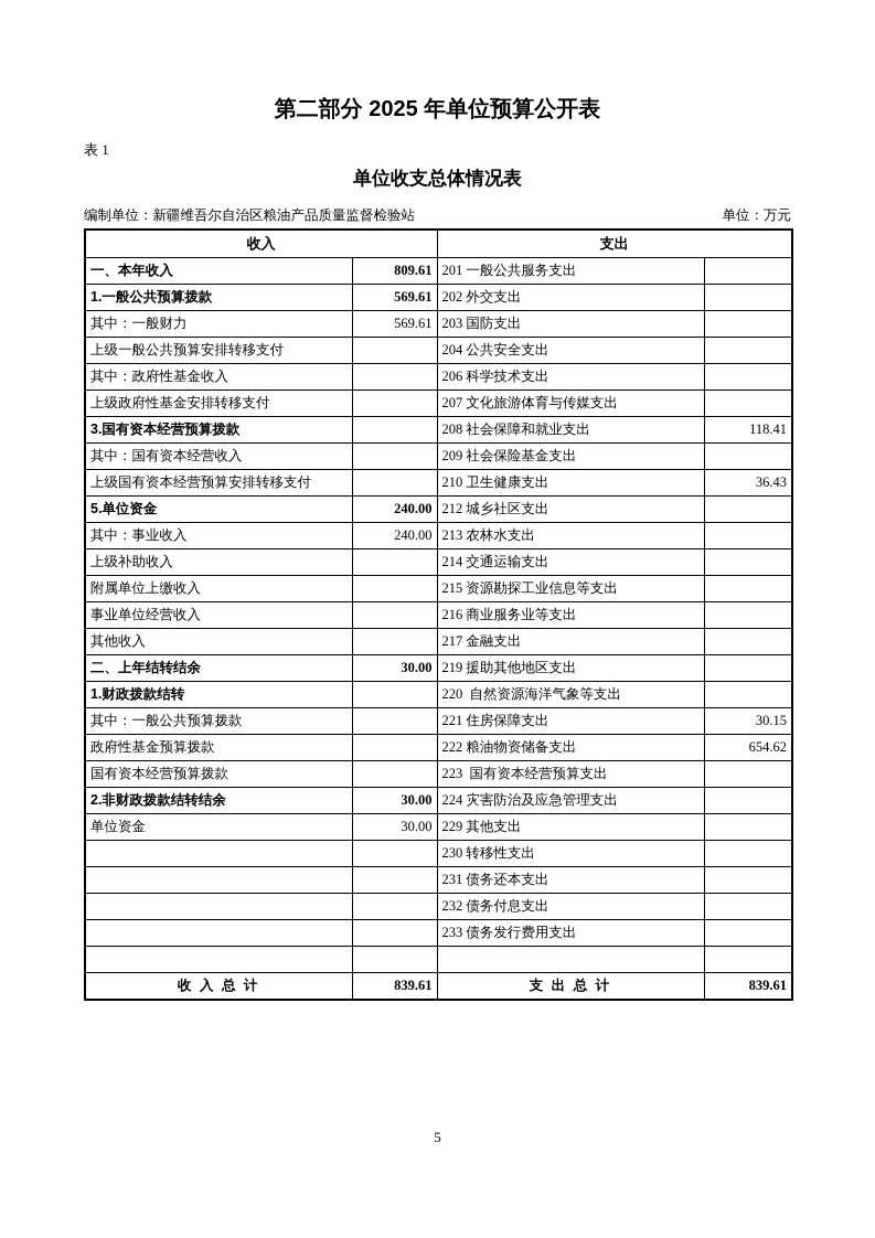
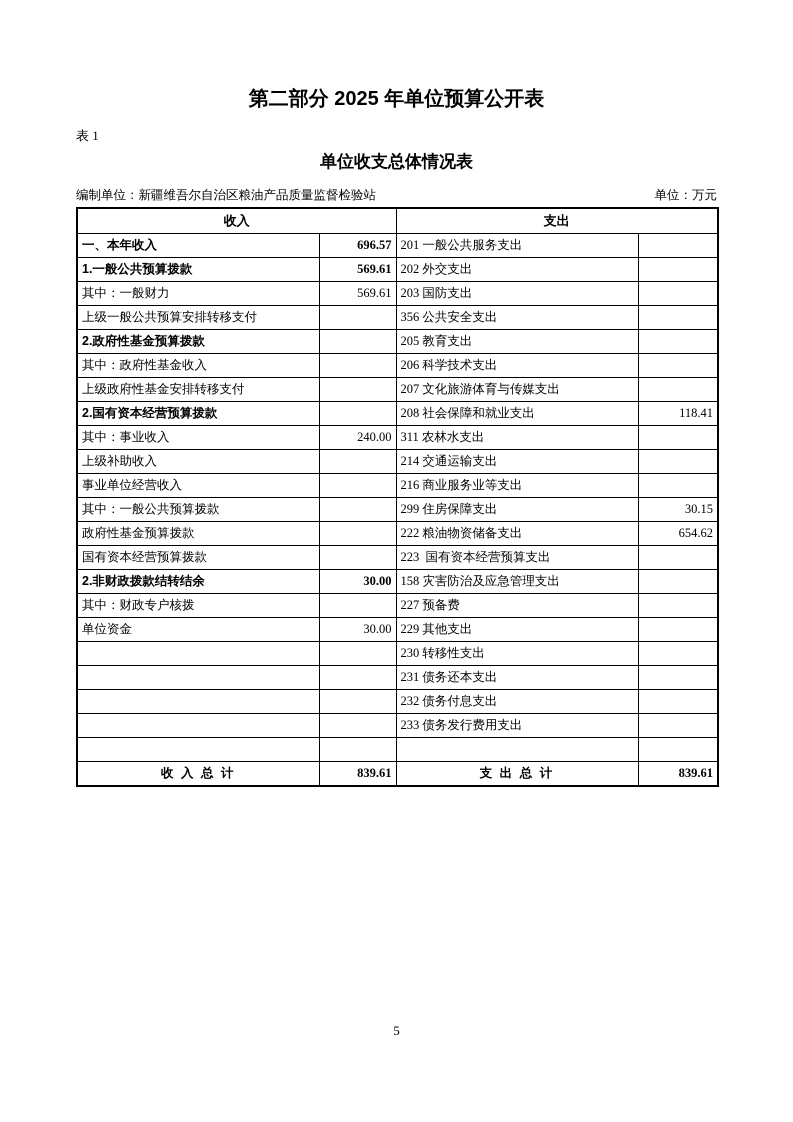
  第二部分 2025 年单位预算公开表
  表 1
  单位收支总体情况表
  编制单位：新疆维吾尔自治区粮油产品质量监督检验站
  单位：万元
  收入	支出
- 一、本年收入	809.61	201 一般公共服务支出
+ 一、本年收入	696.57	201 一般公共服务支出
  1.一般公共预算拨款	569.61	202 外交支出
  其中：一般财力	569.61	203 国防支出
- 上级一般公共预算安排转移支付		204 公共安全支出
+ 上级一般公共预算安排转移支付		356 公共安全支出
+ 2.政府性基金预算拨款		205 教育支出
  其中：政府性基金收入		206 科学技术支出
  上级政府性基金安排转移支付		207 文化旅游体育与传媒支出
- 3.国有资本经营预算拨款		208 社会保障和就业支出	118.41
+ 2.国有资本经营预算拨款		208 社会保障和就业支出	118.41
- 其中：国有资本经营收入		209 社会保险基金支出
- 上级国有资本经营预算安排转移支付		210 卫生健康支出	36.43
- 5.单位资金	240.00	212 城乡社区支出
- 其中：事业收入	240.00	213 农林水支出
+ 其中：事业收入	240.00	311 农林水支出
  上级补助收入		214 交通运输支出
- 附属单位上缴收入		215 资源勘探工业信息等支出
  事业单位经营收入		216 商业服务业等支出
- 其他收入		217 金融支出
- 二、上年结转结余	30.00	219 援助其他地区支出
- 1.财政拨款结转		220 自然资源海洋气象等支出
- 其中：一般公共预算拨款		221 住房保障支出	30.15
+ 其中：一般公共预算拨款		299 住房保障支出	30.15
  政府性基金预算拨款		222 粮油物资储备支出	654.62
  国有资本经营预算拨款		223 国有资本经营预算支出
- 2.非财政拨款结转结余	30.00	224 灾害防治及应急管理支出
+ 2.非财政拨款结转结余	30.00	158 灾害防治及应急管理支出
+ 其中：财政专户核拨		227 预备费
  单位资金	30.00	229 其他支出
  		230 转移性支出
  		231 债务还本支出
  		232 债务付息支出
  		233 债务发行费用支出
  收 入 总 计	839.61	支 出 总 计	839.61
  5
